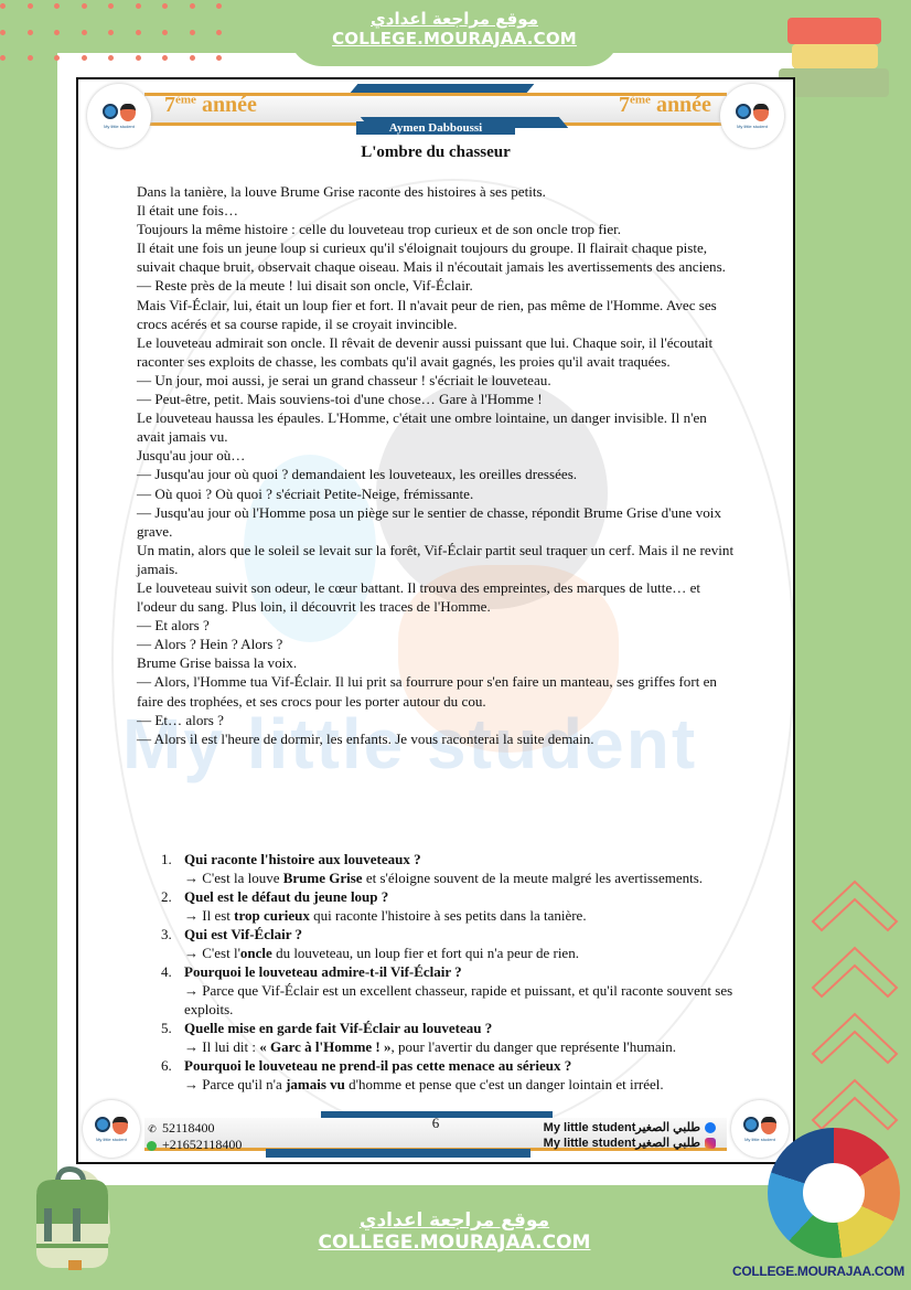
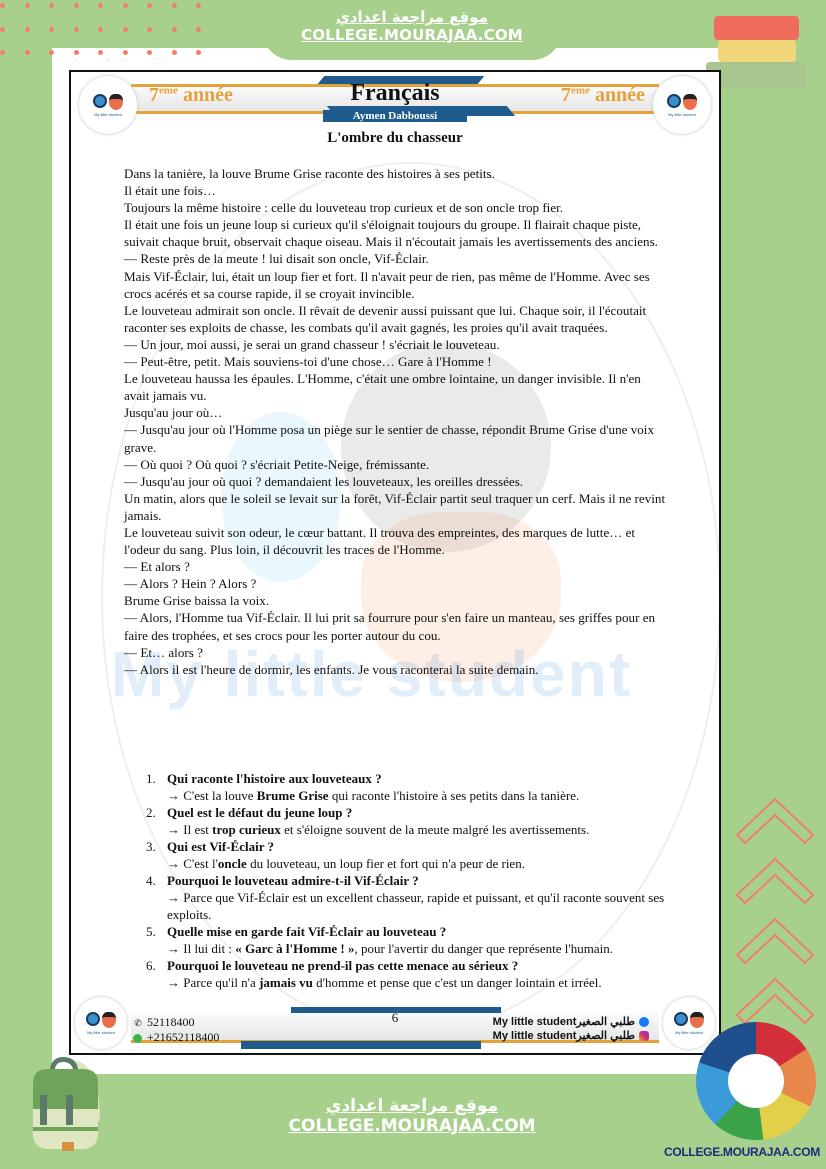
  موقع مراجعة اعدادي
  COLLEGE.MOURAJAA.COM
  My little student
  7ème année
+ Français
  Aymen Dabboussi
  7ème année
  L'ombre du chasseur
  Dans la tanière, la louve Brume Grise raconte des histoires à ses petits.
  Il était une fois…
  Toujours la même histoire : celle du louveteau trop curieux et de son oncle trop fier.
  Il était une fois un jeune loup si curieux qu'il s'éloignait toujours du groupe. Il flairait chaque piste, suivait chaque bruit, observait chaque oiseau. Mais il n'écoutait jamais les avertissements des anciens.
  — Reste près de la meute ! lui disait son oncle, Vif-Éclair.
  Mais Vif-Éclair, lui, était un loup fier et fort. Il n'avait peur de rien, pas même de l'Homme. Avec ses crocs acérés et sa course rapide, il se croyait invincible.
  Le louveteau admirait son oncle. Il rêvait de devenir aussi puissant que lui. Chaque soir, il l'écoutait raconter ses exploits de chasse, les combats qu'il avait gagnés, les proies qu'il avait traquées.
  — Un jour, moi aussi, je serai un grand chasseur ! s'écriait le louveteau.
  — Peut-être, petit. Mais souviens-toi d'une chose… Gare à l'Homme !
  Le louveteau haussa les épaules. L'Homme, c'était une ombre lointaine, un danger invisible. Il n'en avait jamais vu.
  Jusqu'au jour où…
- — Jusqu'au jour où quoi ? demandaient les louveteaux, les oreilles dressées.
+ — Jusqu'au jour où l'Homme posa un piège sur le sentier de chasse, répondit Brume Grise d'une voix grave.
  — Où quoi ? Où quoi ? s'écriait Petite-Neige, frémissante.
- — Jusqu'au jour où l'Homme posa un piège sur le sentier de chasse, répondit Brume Grise d'une voix grave.
+ — Jusqu'au jour où quoi ? demandaient les louveteaux, les oreilles dressées.
  Un matin, alors que le soleil se levait sur la forêt, Vif-Éclair partit seul traquer un cerf. Mais il ne revint jamais.
  Le louveteau suivit son odeur, le cœur battant. Il trouva des empreintes, des marques de lutte… et l'odeur du sang. Plus loin, il découvrit les traces de l'Homme.
  — Et alors ?
  — Alors ? Hein ? Alors ?
  Brume Grise baissa la voix.
- — Alors, l'Homme tua Vif-Éclair. Il lui prit sa fourrure pour s'en faire un manteau, ses griffes fort en faire des trophées, et ses crocs pour les porter autour du cou.
+ — Alors, l'Homme tua Vif-Éclair. Il lui prit sa fourrure pour s'en faire un manteau, ses griffes pour en faire des trophées, et ses crocs pour les porter autour du cou.
  — Et… alors ?
  — Alors il est l'heure de dormir, les enfants. Je vous raconterai la suite demain.
  1.
  Qui raconte l'histoire aux louveteaux ?
- → C'est la louve Brume Grise et s'éloigne souvent de la meute malgré les avertissements.
+ → C'est la louve Brume Grise qui raconte l'histoire à ses petits dans la tanière.
  2.
  Quel est le défaut du jeune loup ?
- → Il est trop curieux qui raconte l'histoire à ses petits dans la tanière.
+ → Il est trop curieux et s'éloigne souvent de la meute malgré les avertissements.
  3.
  Qui est Vif-Éclair ?
  → C'est l'oncle du louveteau, un loup fier et fort qui n'a peur de rien.
  4.
  Pourquoi le louveteau admire-t-il Vif-Éclair ?
  → Parce que Vif-Éclair est un excellent chasseur, rapide et puissant, et qu'il raconte souvent ses exploits.
  5.
  Quelle mise en garde fait Vif-Éclair au louveteau ?
  → Il lui dit : « Garc à l'Homme ! », pour l'avertir du danger que représente l'humain.
  6.
  Pourquoi le louveteau ne prend-il pas cette menace au sérieux ?
  → Parce qu'il n'a jamais vu d'homme et pense que c'est un danger lointain et irréel.
  ✆ 52118400
  +21652118400
  6
  My little studentطلبي الصغير
  My little studentطلبي الصغير
  COLLEGE.MOURAJAA.COM
  موقع مراجعة اعدادي
  COLLEGE.MOURAJAA.COM
